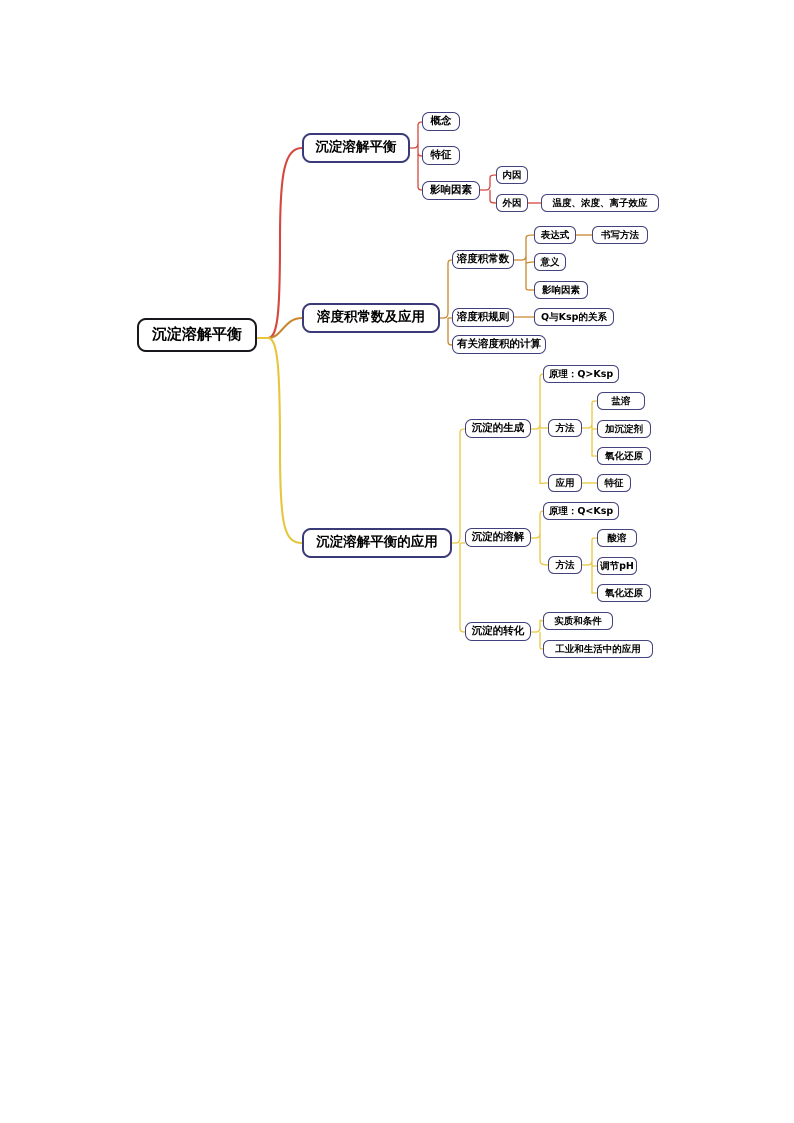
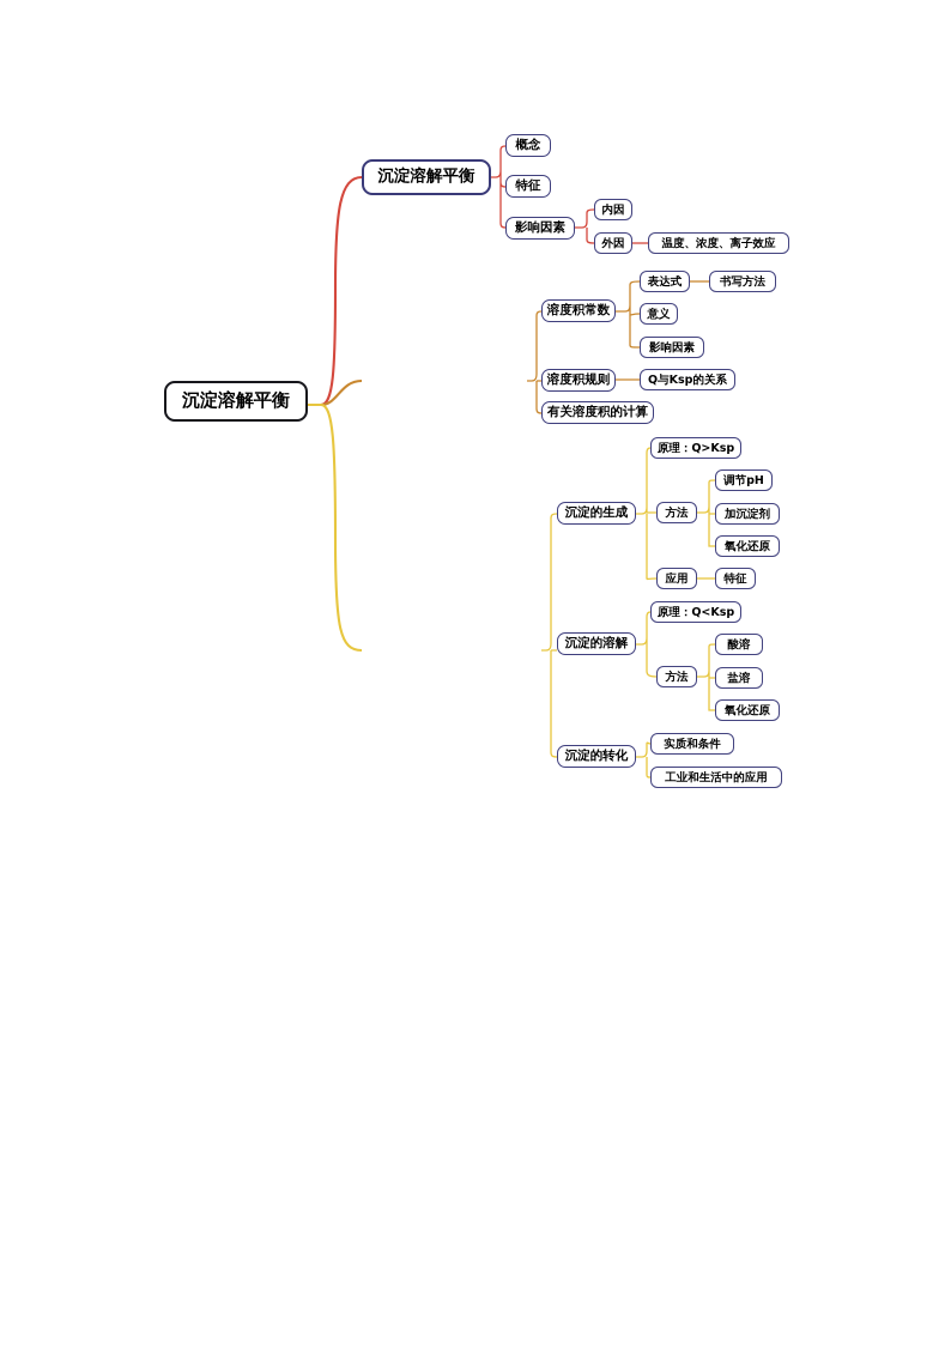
  沉淀溶解平衡
  沉淀溶解平衡
  概念
  特征
  影响因素
  内因
  外因
  温度、浓度、离子效应
- 溶度积常数及应用
  溶度积常数
  表达式
  书写方法
  意义
  影响因素
  溶度积规则
  Q与Ksp的关系
  有关溶度积的计算
- 沉淀溶解平衡的应用
  沉淀的生成
  原理：Q>Ksp
  方法
- 盐溶
+ 调节pH
  加沉淀剂
  氧化还原
  应用
  特征
  沉淀的溶解
  原理：Q<Ksp
  方法
  酸溶
- 调节pH
+ 盐溶
  氧化还原
  沉淀的转化
  实质和条件
  工业和生活中的应用
